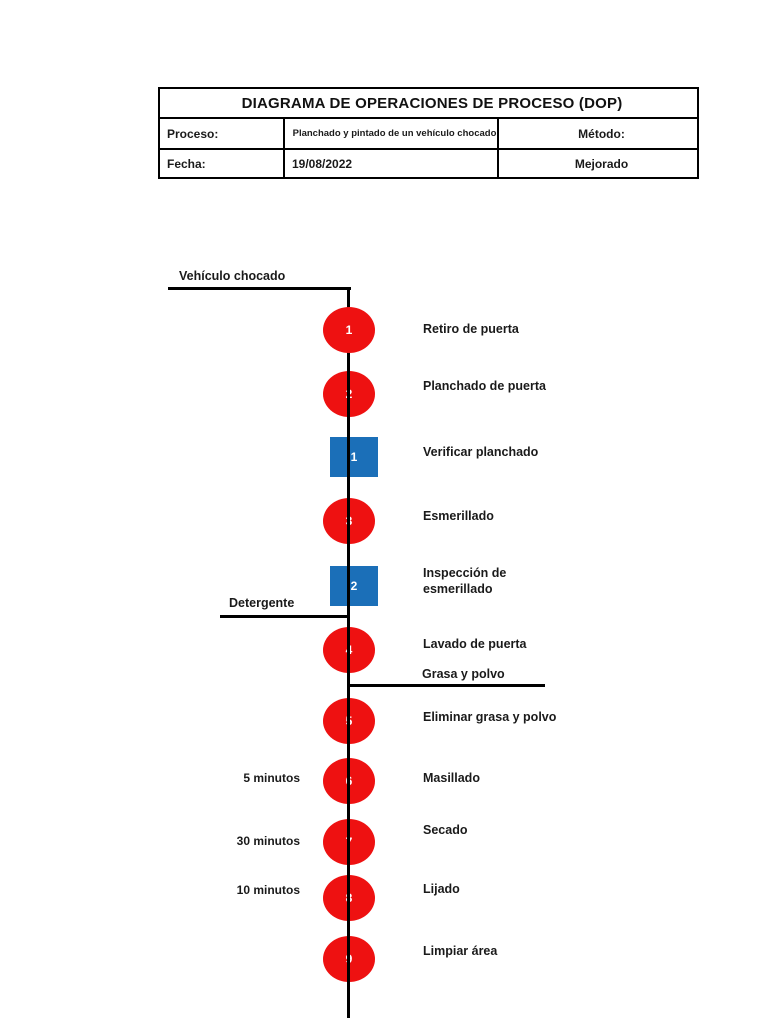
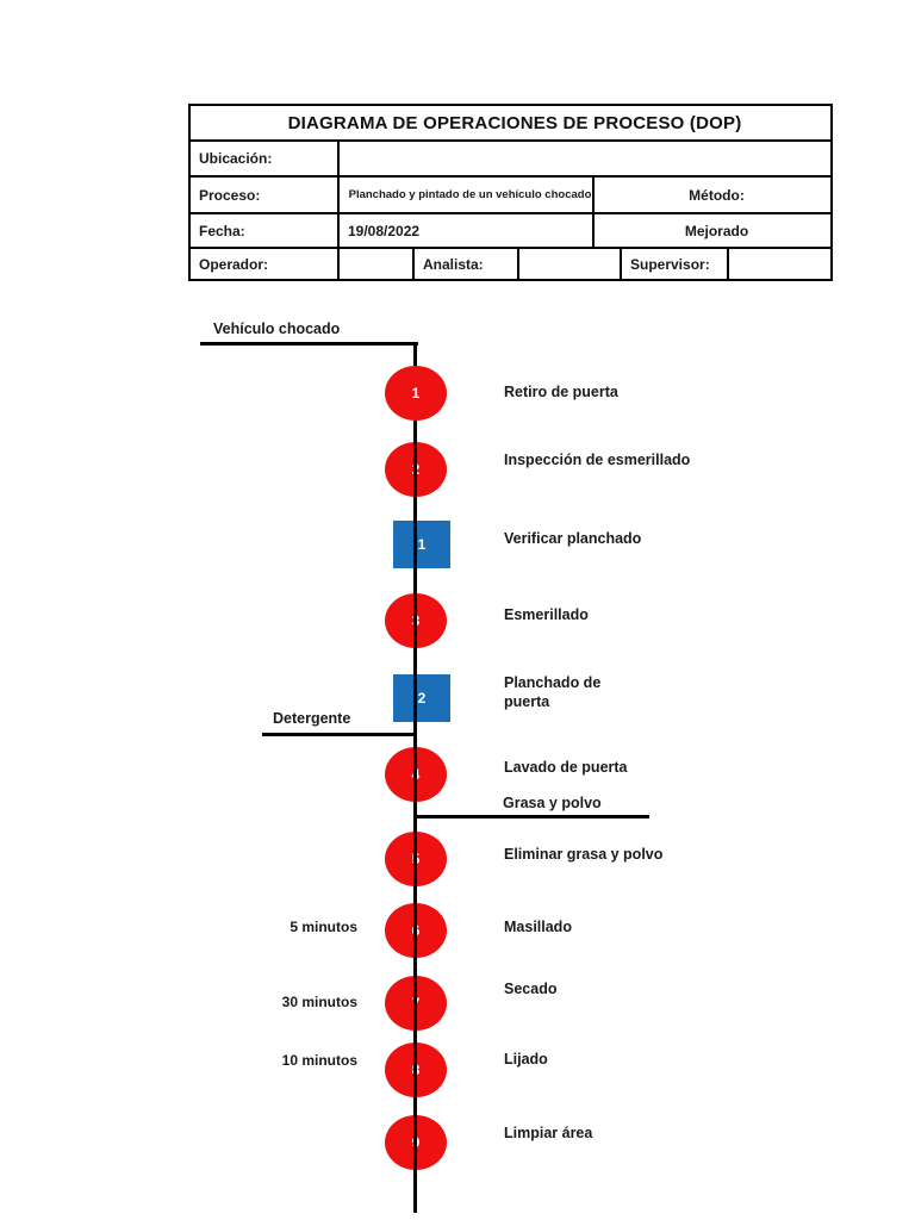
  DIAGRAMA DE OPERACIONES DE PROCESO (DOP)
+ Ubicación:
  Proceso:	Planchado y pintado de un vehículo chocado	Método:
  Fecha:	19/08/2022	Mejorado
+ Operador:		Analista:		Supervisor:
  Vehículo chocado
  Detergente
  Grasa y polvo
  1
  Retiro de puerta
- Planchado de puerta
+ Inspección de esmerillado
  1
  Verificar planchado
  Esmerillado
  2
- Inspección de esmerillado
+ Planchado de puerta
  Lavado de puerta
  Eliminar grasa y polvo
  Masillado
  5 minutos
  Secado
  30 minutos
  Lijado
  10 minutos
  Limpiar área
